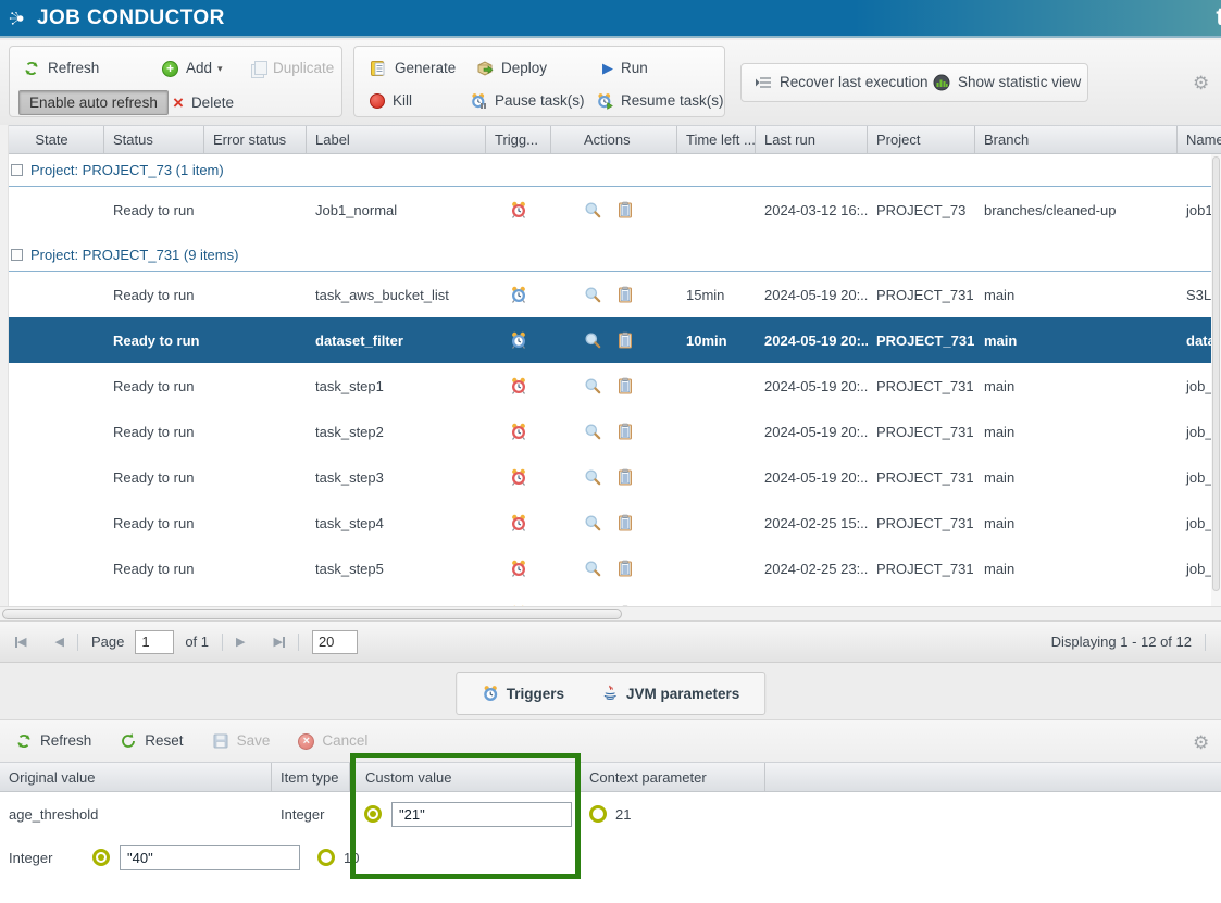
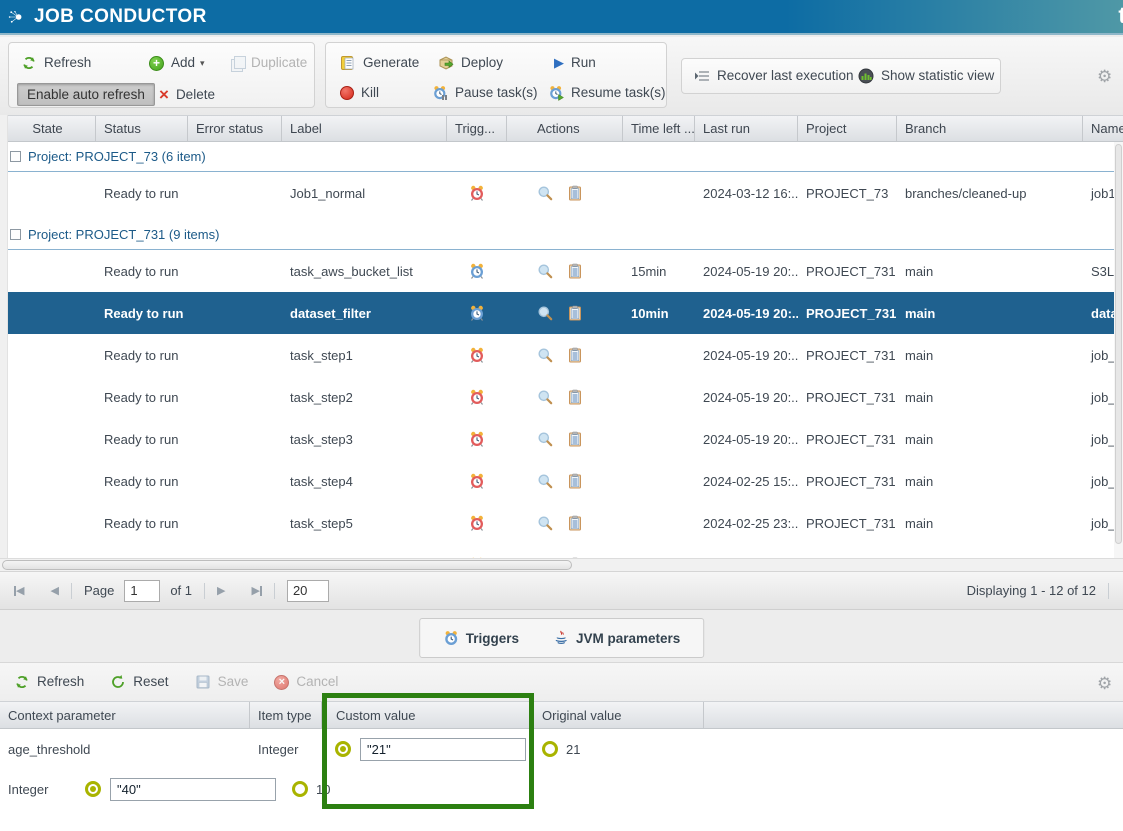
  JOB CONDUCTOR
  t
  Refresh
  +
  Add
  ▾
  Duplicate
  Enable auto refresh
  ×
  Delete
  Generate
  Deploy
  ▶
  Run
  Kill
  Pause task(s)
  Resume task(s)
  Recover last execution
  Show statistic view
  ⚙
  State
  Status
  Error status
  Label
  Trigg...
  Actions
  Time left ...
  Last run
  Project
  Branch
  Name
- Project: PROJECT_73 (1 item)
+ Project: PROJECT_73 (6 item)
  Ready to run
  Job1_normal
  2024-03-12 16:..
  PROJECT_73
  branches/cleaned-up
  job1
  Project: PROJECT_731 (9 items)
  Ready to run
  task_aws_bucket_list
  15min
  2024-05-19 20:..
  PROJECT_731
  main
  Ready to run
  dataset_filter
  10min
  2024-05-19 20:..
  PROJECT_731
  main
  Ready to run
  task_step1
  2024-05-19 20:..
  PROJECT_731
  main
  job_
  Ready to run
  task_step2
  2024-05-19 20:..
  PROJECT_731
  main
  job_
  Ready to run
  task_step3
  2024-05-19 20:..
  PROJECT_731
  main
  job_
  Ready to run
  task_step4
  2024-02-25 15:..
  PROJECT_731
  main
  job_
  Ready to run
  task_step5
  2024-02-25 23:..
  PROJECT_731
  main
  job_
  ◀
  ◀
  Page
  1
  of 1
  ▶
  ▶
  20
  Displaying 1 - 12 of 12
  Triggers
  JVM parameters
  Refresh
  Reset
  Save
  ×
  Cancel
  ⚙
- Original value
+ Context parameter
  Item type
  Custom value
- Context parameter
+ Original value
  age_threshold
  Integer
  "21"
  21
  Integer
  "40"
  10
